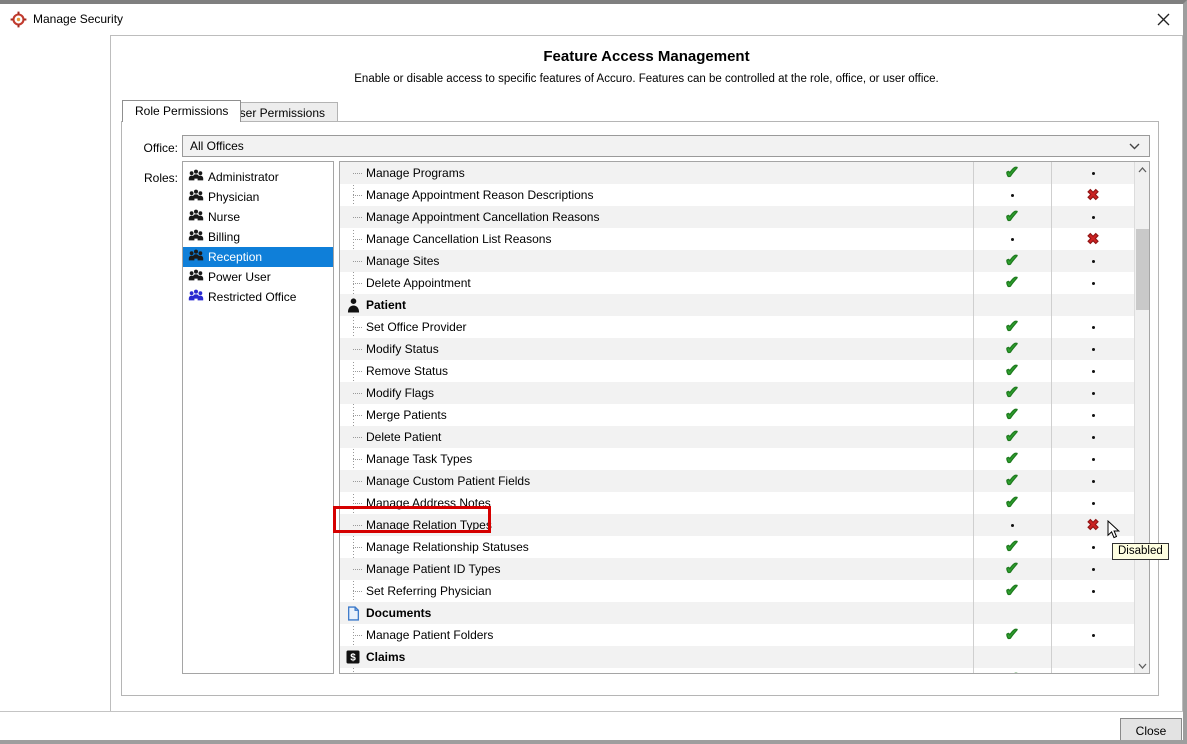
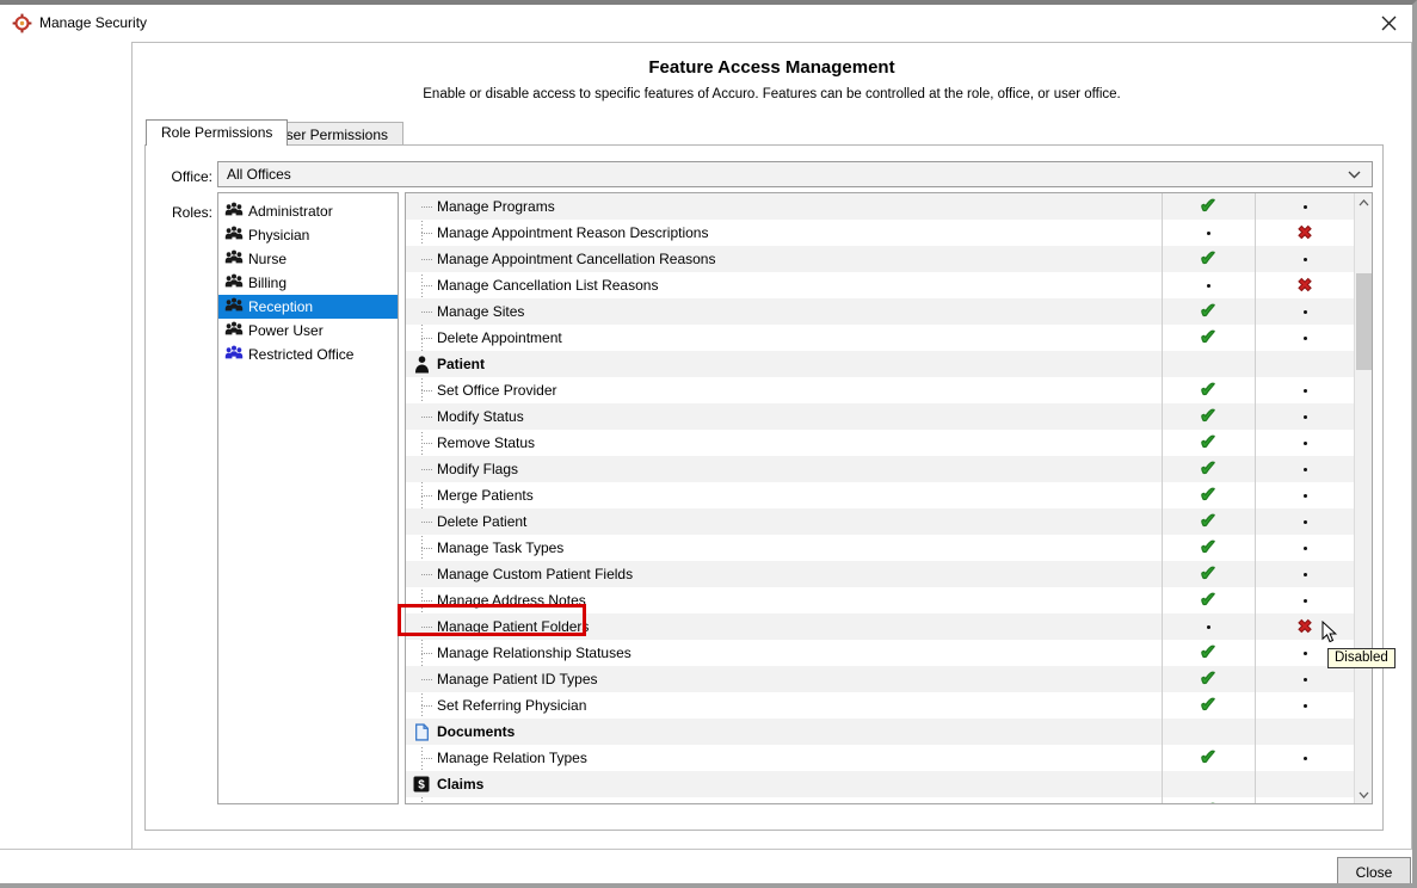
  Manage Security
  Feature Access Management
  Enable or disable access to specific features of Accuro. Features can be controlled at the role, office, or user office.
  Role Permissions
  ser Permissions
  Office:
  All Offices
  Roles:
  Administrator
  Physician
  Nurse
  Billing
  Reception
  Power User
  Restricted Office
  Manage Programs
  ✔
  Manage Appointment Reason Descriptions
  ✖
  Manage Appointment Cancellation Reasons
  ✔
  Manage Cancellation List Reasons
  ✖
  Manage Sites
  ✔
  Delete Appointment
  ✔
  Patient
  Set Office Provider
  ✔
  Modify Status
  ✔
  Remove Status
  ✔
  Modify Flags
  ✔
  Merge Patients
  ✔
  Delete Patient
  ✔
  Manage Task Types
  ✔
  Manage Custom Patient Fields
  ✔
  Manage Address Notes
  ✔
- Manage Relation Types
+ Manage Patient Folders
  ✖
  Manage Relationship Statuses
  ✔
  Manage Patient ID Types
  ✔
  Set Referring Physician
  ✔
  Documents
- Manage Patient Folders
+ Manage Relation Types
  ✔
  $
  Claims
  Close
  Disabled
